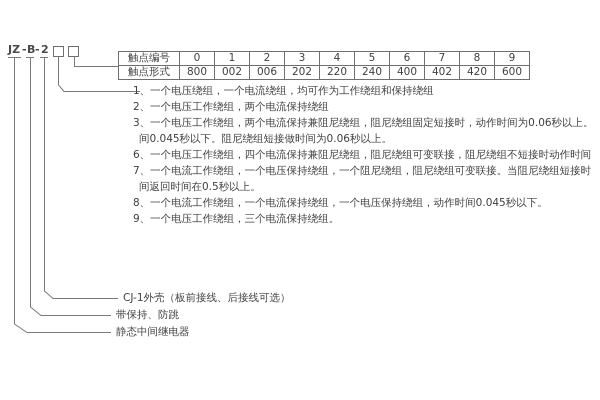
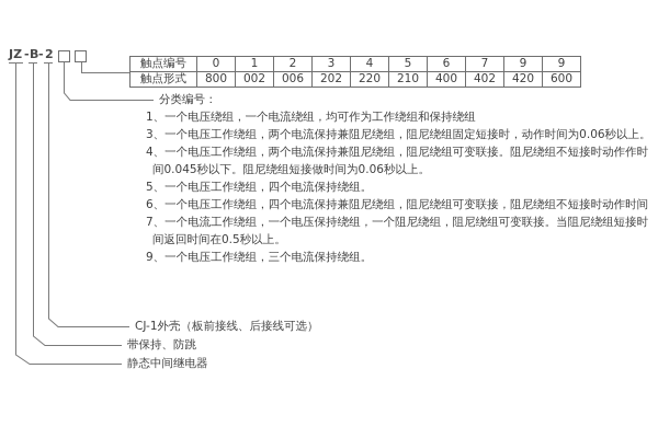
  JZ
  -
  B
  -
  2
- 触点编号	0	1	2	3	4	5	6	7	8	9
+ 触点编号	0	1	2	3	4	5	6	7	9	9
- 触点形式	800	002	006	202	220	240	400	402	420	600
+ 触点形式	800	002	006	202	220	210	400	402	420	600
+ 分类编号：
  1、一个电压绕组，一个电流绕组，均可作为工作绕组和保持绕组
- 2、一个电压工作绕组，两个电流保持绕组
  3、一个电压工作绕组，两个电流保持兼阻尼绕组，阻尼绕组固定短接时，动作时间为0.06秒以上。
+ 4、一个电压工作绕组，两个电流保持兼阻尼绕组，阻尼绕组可变联接。阻尼绕组不短接时动作作时
  间0.045秒以下。阻尼绕组短接做时间为0.06秒以上。
+ 5、一个电压工作绕组，四个电流保持绕组。
  6、一个电压工作绕组，四个电流保持兼阻尼绕组，阻尼绕组可变联接，阻尼绕组不短接时动作时间
  7、一个电流工作绕组，一个电压保持绕组，一个阻尼绕组，阻尼绕组可变联接。当阻尼绕组短接时
  间返回时间在0.5秒以上。
- 8、一个电流工作绕组，一个电流保持绕组，一个电压保持绕组，动作时间0.045秒以下。
  9、一个电压工作绕组，三个电流保持绕组。
  CJ-1外壳（板前接线、后接线可选）
  带保持、防跳
  静态中间继电器
